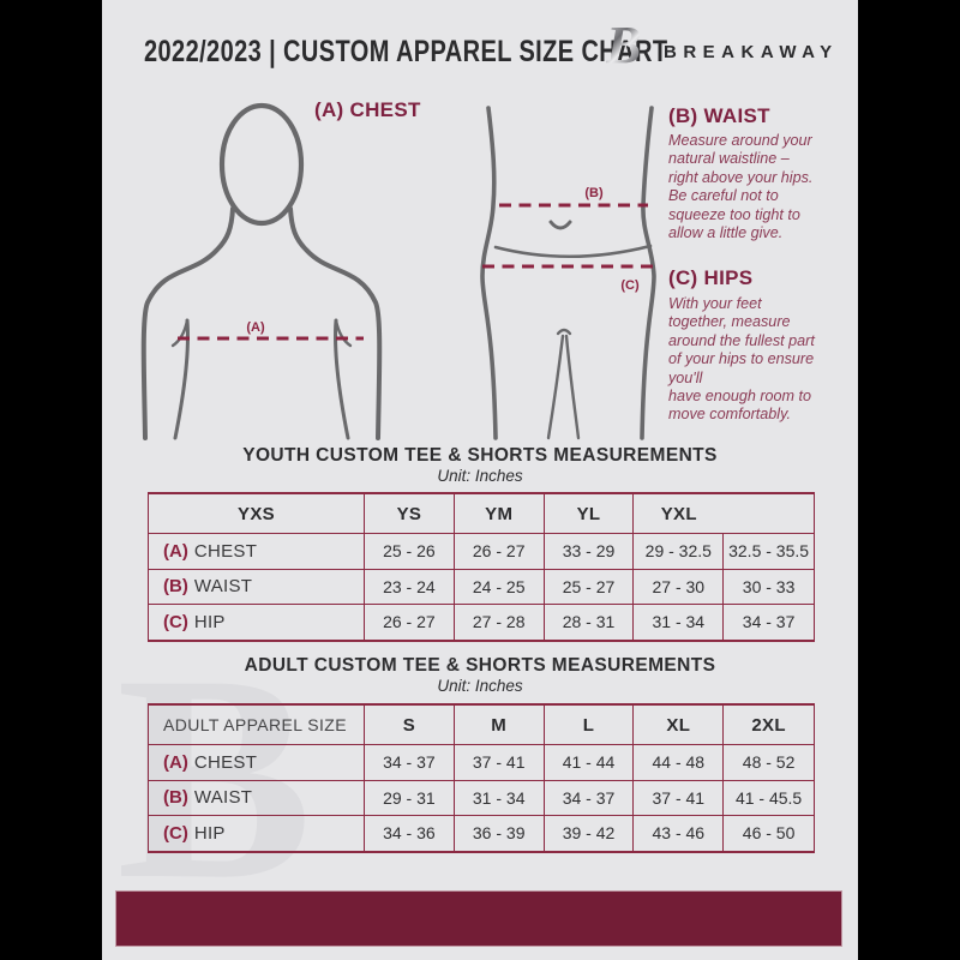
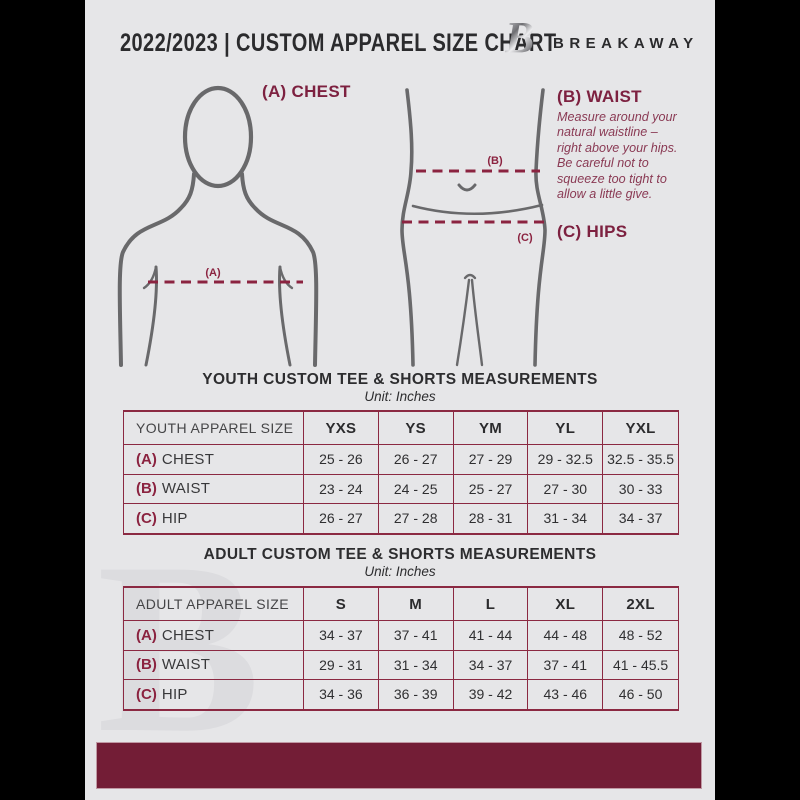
  2022/2023 | CUSTOM APPAREL SIZE CRT
  B
  BREAKAWAY
  (A)
  (B)
  (C)
  (A) CHEST
  (B) WAIST
  Measure around your
  natural waistline –
  right above your hips.
  Be careful not to
  squeeze too tight to
  allow a little give.
  (C) HIPS
- With your feet
- together, measure
- around the fullest part
- of your hips to ensure
- you'll
- have enough room to
- move comfortably.
  B
  YOUTH CUSTOM TEE & SHORTS MEASUREMENTS
  Unit: Inches
+ YOUTH APPAREL SIZE
  YXS
  YS
  YM
  YL
  YXL
  (A)
  CHEST
  25 - 26
  26 - 27
- 33 - 29
+ 27 - 29
  29 - 32.5
  32.5 - 35.5
  (B)
  WAIST
  23 - 24
  24 - 25
  25 - 27
  27 - 30
  30 - 33
  (C)
  HIP
  26 - 27
  27 - 28
  28 - 31
  31 - 34
  34 - 37
  ADULT CUSTOM TEE & SHORTS MEASUREMENTS
  Unit: Inches
  ADULT APPAREL SIZE
  S
  M
  L
  XL
  2XL
  (A)
  CHEST
  34 - 37
  37 - 41
  41 - 44
  44 - 48
  48 - 52
  (B)
  WAIST
  29 - 31
  31 - 34
  34 - 37
  37 - 41
  41 - 45.5
  (C)
  HIP
  34 - 36
  36 - 39
  39 - 42
  43 - 46
  46 - 50
